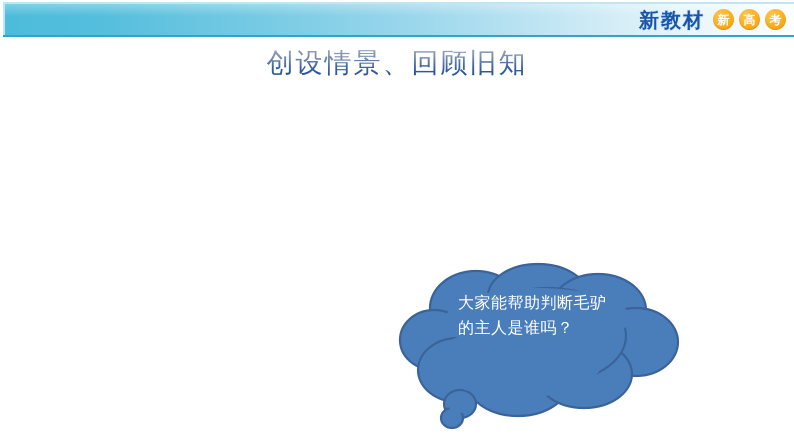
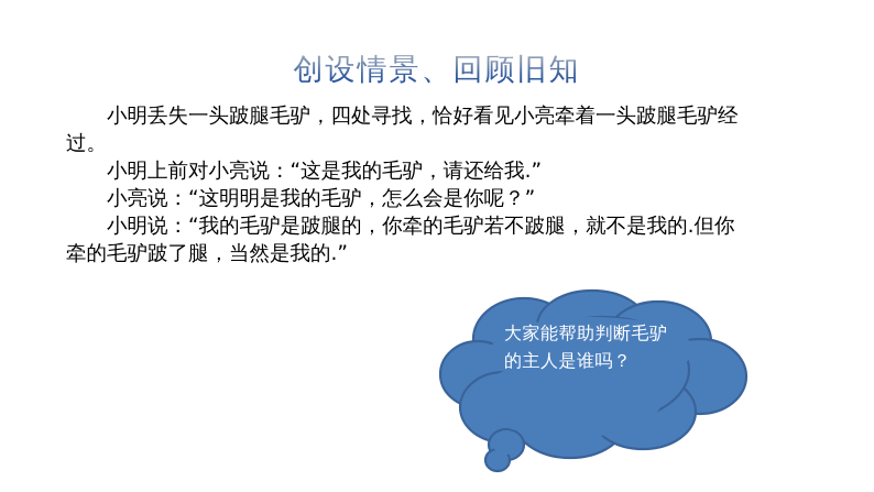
- 新教材
- 新
- 高
- 考
  创设情景、回顾旧知
+ 小明丢失一头跛腿毛驴，四处寻找，恰好看见小亮牵着一头跛腿毛驴经过。
+ 小明上前对小亮说：“这是我的毛驴，请还给我.”
+ 小亮说：“这明明是我的毛驴，怎么会是你呢？”
+ 小明说：“我的毛驴是跛腿的，你牵的毛驴若不跛腿，就不是我的.但你牵的毛驴跛了腿，当然是我的.”
  大家能帮助判断毛驴的主人是谁吗？
